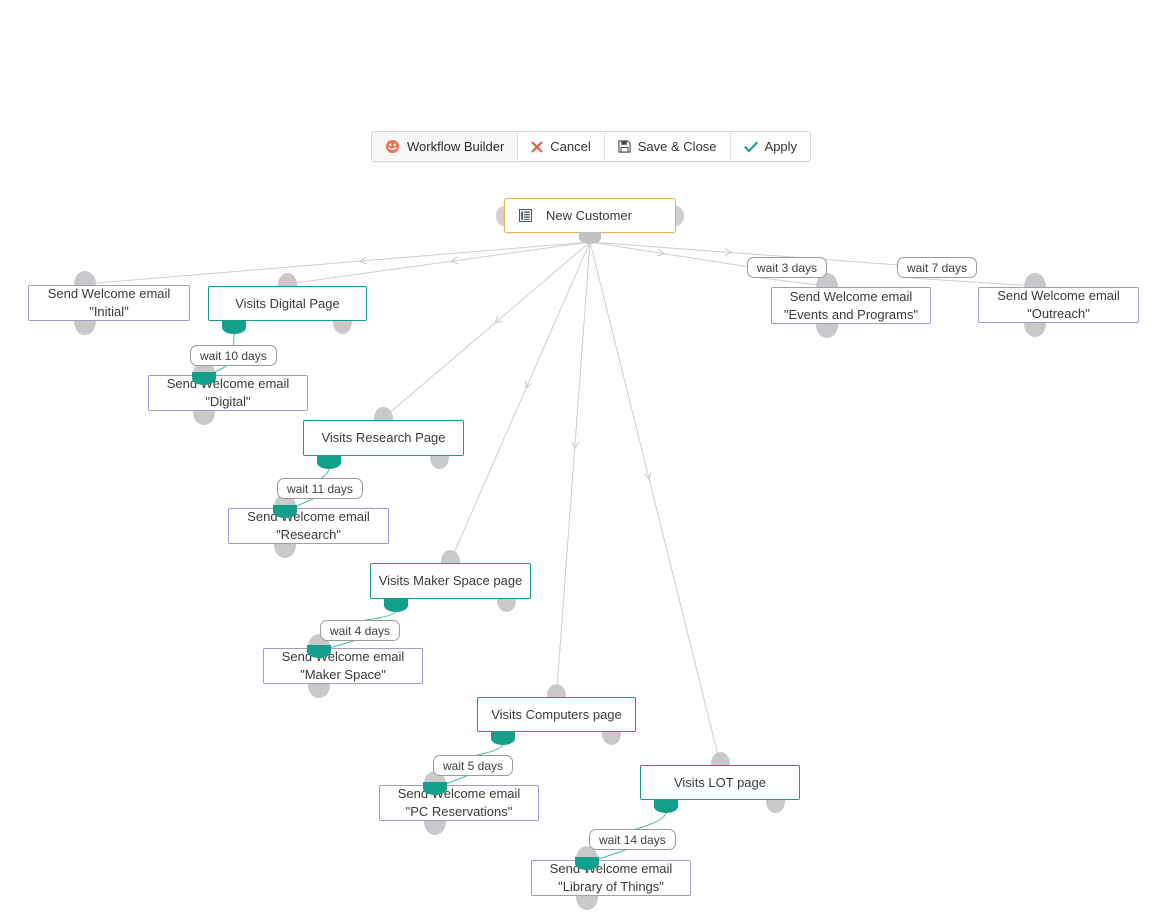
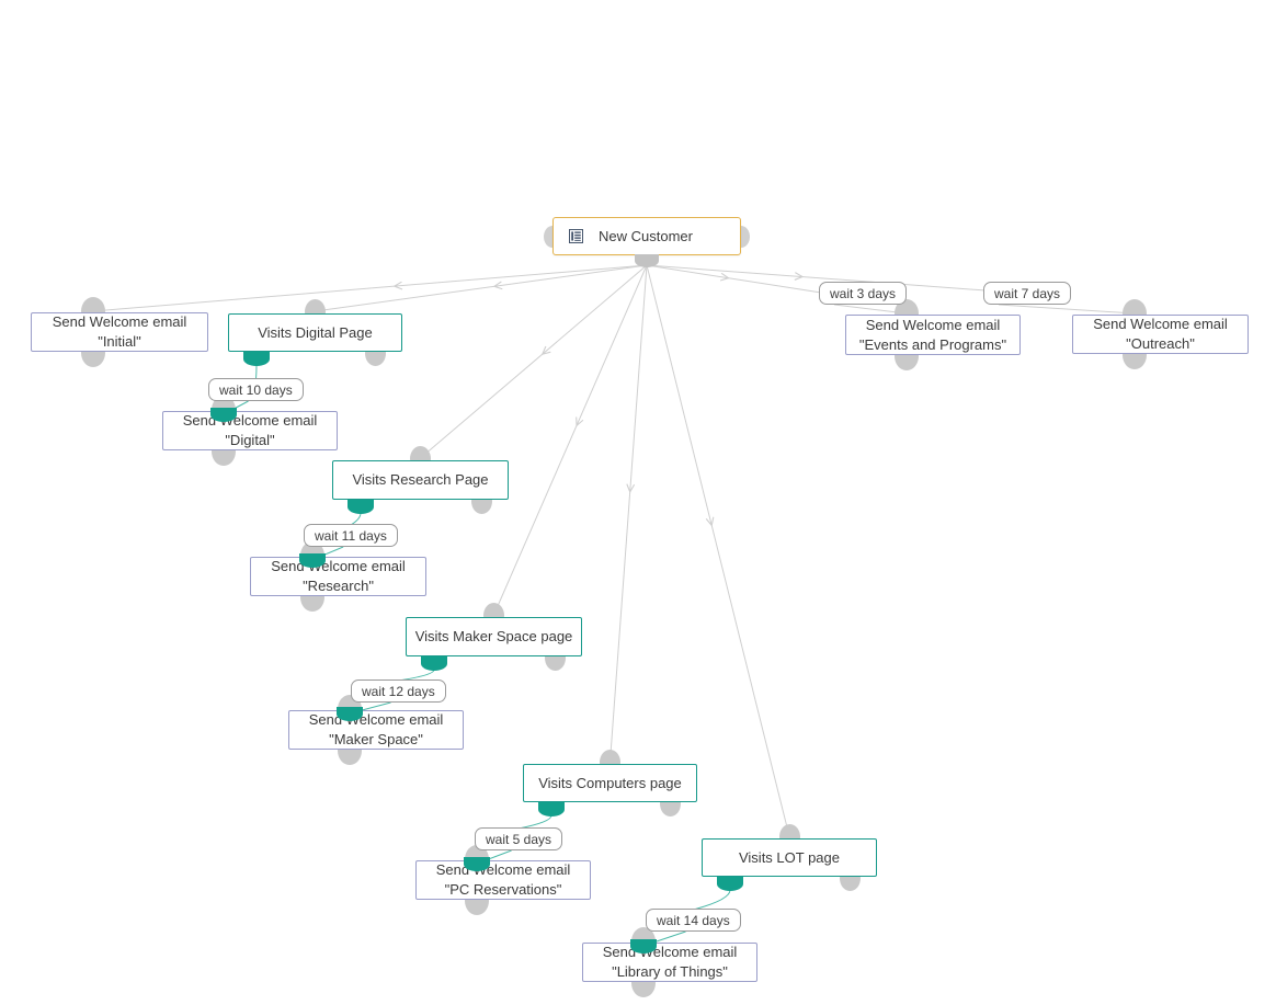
- Workflow Builder
- Cancel
- Save & Close
- Apply
  New Customer
  Send Welcome email
  "Initial"
  Visits Digital Page
  Sendelcome email
  "Digital"
  Visits Research Page
  Sendelcome email
  "Research"
  Visits Maker Space page
  Sendelcome email
  "Maker Space"
  Visits Computers page
  Sendelcome email
  "PC Reservations"
  Visits LOT page
  Sendelcome email
  "Library of Things"
  Send Welcome email
  "Events and Programs"
  Send Welcome email
  "Outreach"
  wait 3 days
  wait 7 days
  wait 10 days
  wait 11 days
- wait 4 days
+ wait 12 days
  wait 5 days
  wait 14 days
